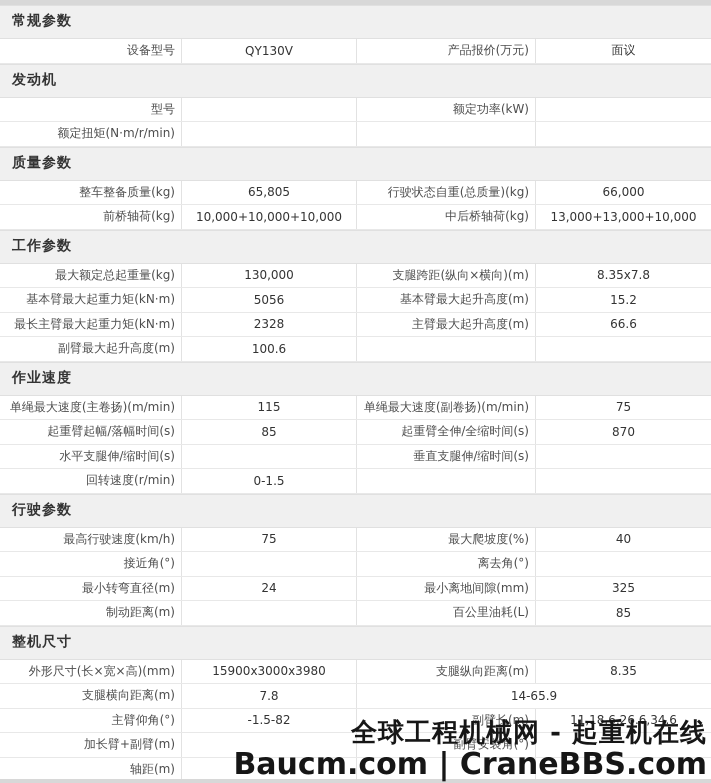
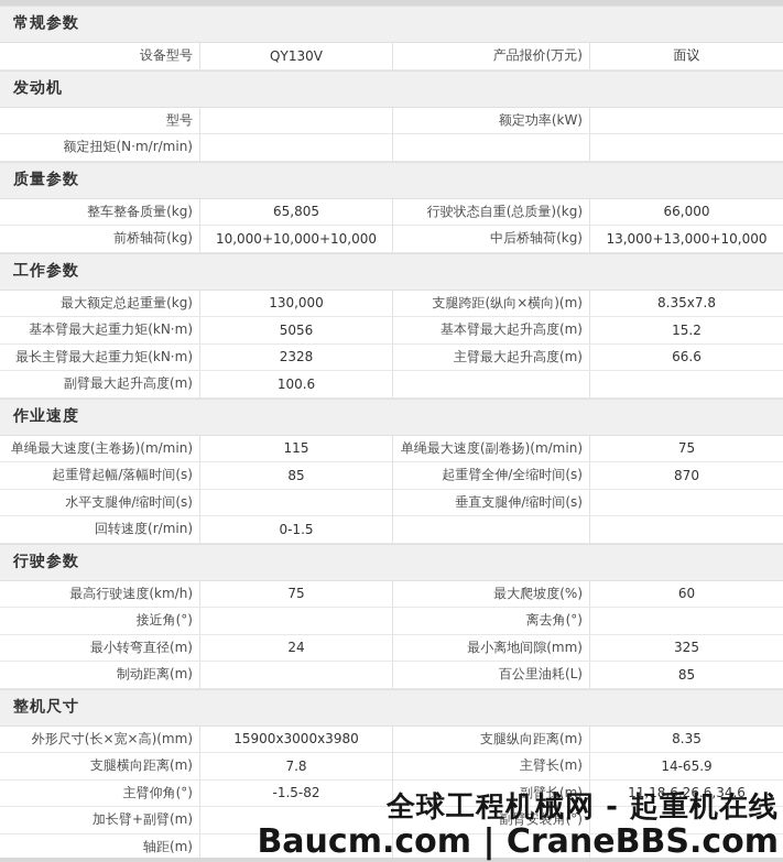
  常规参数
  设备型号
  QY130V
  产品报价(万元)
  面议
  发动机
  型号
  额定功率(kW)
  额定扭矩(N·m/r/min)
  质量参数
  整车整备质量(kg)
  65,805
  行驶状态自重(总质量)(kg)
  66,000
  前桥轴荷(kg)
  10,000+10,000+10,000
  中后桥轴荷(kg)
  13,000+13,000+10,000
  工作参数
  最大额定总起重量(kg)
  130,000
  支腿跨距(纵向×横向)(m)
  8.35x7.8
  基本臂最大起重力矩(kN·m)
  5056
  基本臂最大起升高度(m)
  15.2
  最长主臂最大起重力矩(kN·m)
  2328
  主臂最大起升高度(m)
  66.6
  副臂最大起升高度(m)
  100.6
  作业速度
  单绳最大速度(主卷扬)(m/min)
  115
  单绳最大速度(副卷扬)(m/min)
  75
  起重臂起幅/落幅时间(s)
  85
  起重臂全伸/全缩时间(s)
  870
  水平支腿伸/缩时间(s)
  垂直支腿伸/缩时间(s)
  回转速度(r/min)
  0-1.5
  行驶参数
  最高行驶速度(km/h)
  75
  最大爬坡度(%)
- 40
+ 60
  接近角(°)
  离去角(°)
  最小转弯直径(m)
  24
  最小离地间隙(mm)
  325
  制动距离(m)
  百公里油耗(L)
  85
  整机尺寸
  外形尺寸(长×宽×高)(mm)
  15900x3000x3980
  支腿纵向距离(m)
  8.35
  支腿横向距离(m)
  7.8
+ 主臂长(m)
  14-65.9
  主臂仰角(°)
  -1.5-82
  副臂长(m)
  11,18.6,26.6,34.6
  加长臂+副臂(m)
  副臂安装角(°)
  轴距(m)
  全球工程机械网 - 起重机在线
  Baucm.com | CraneBBS.com
